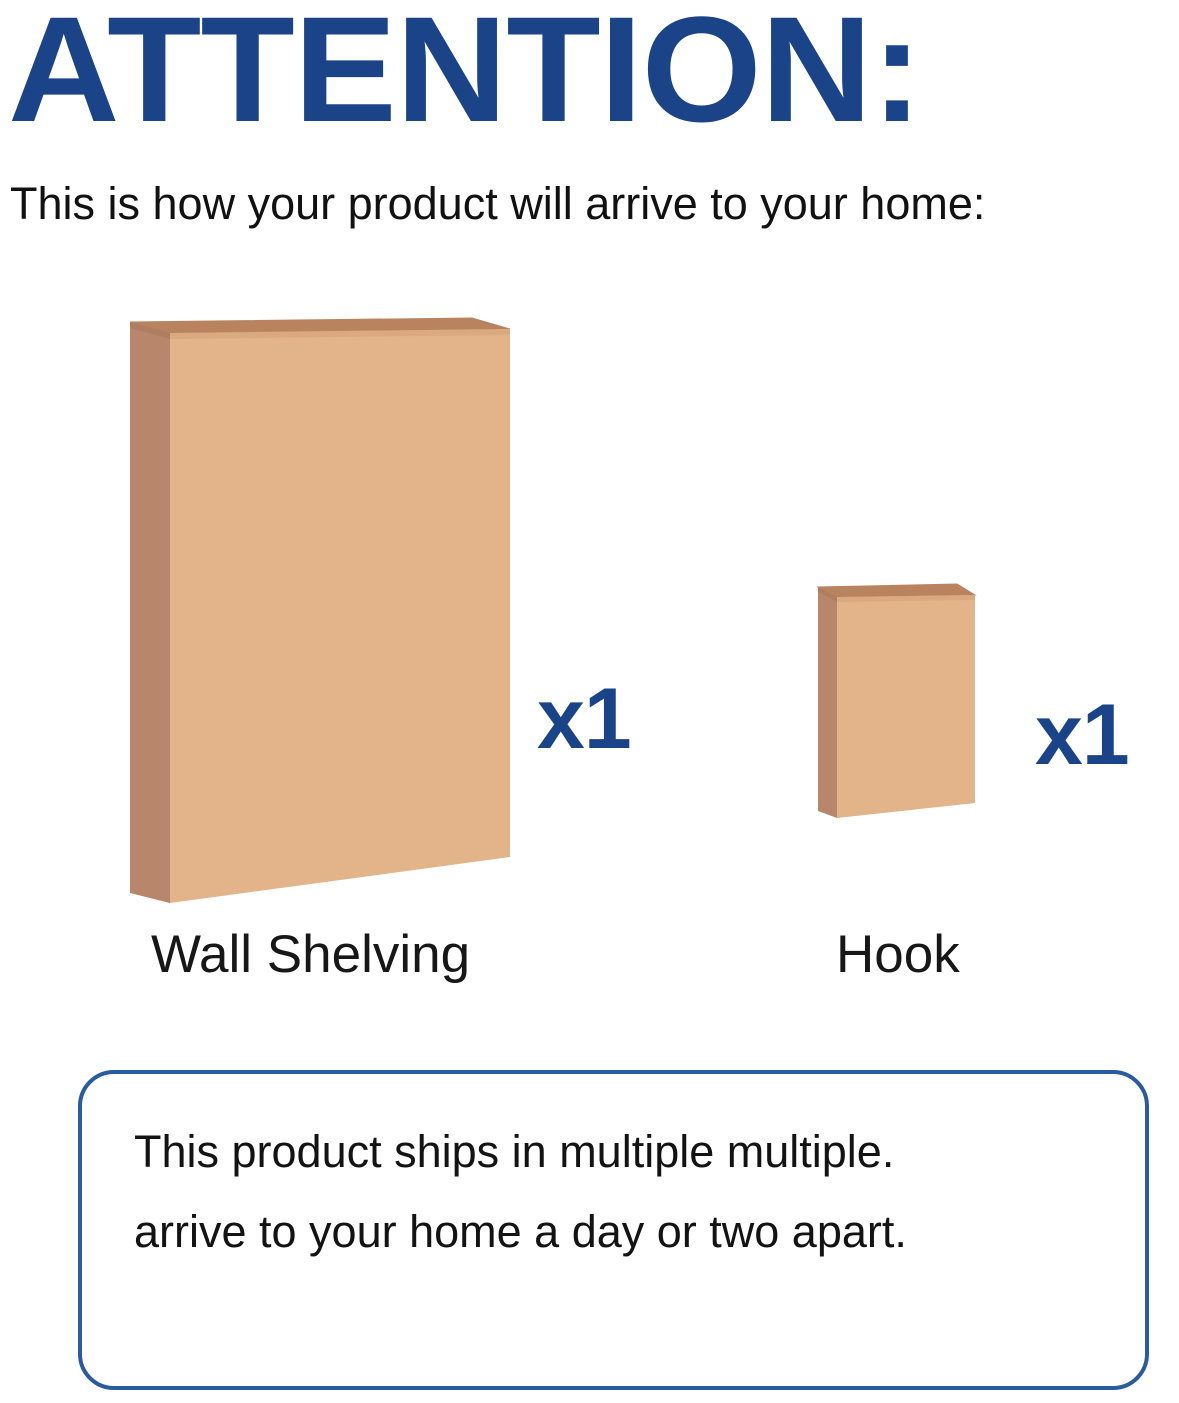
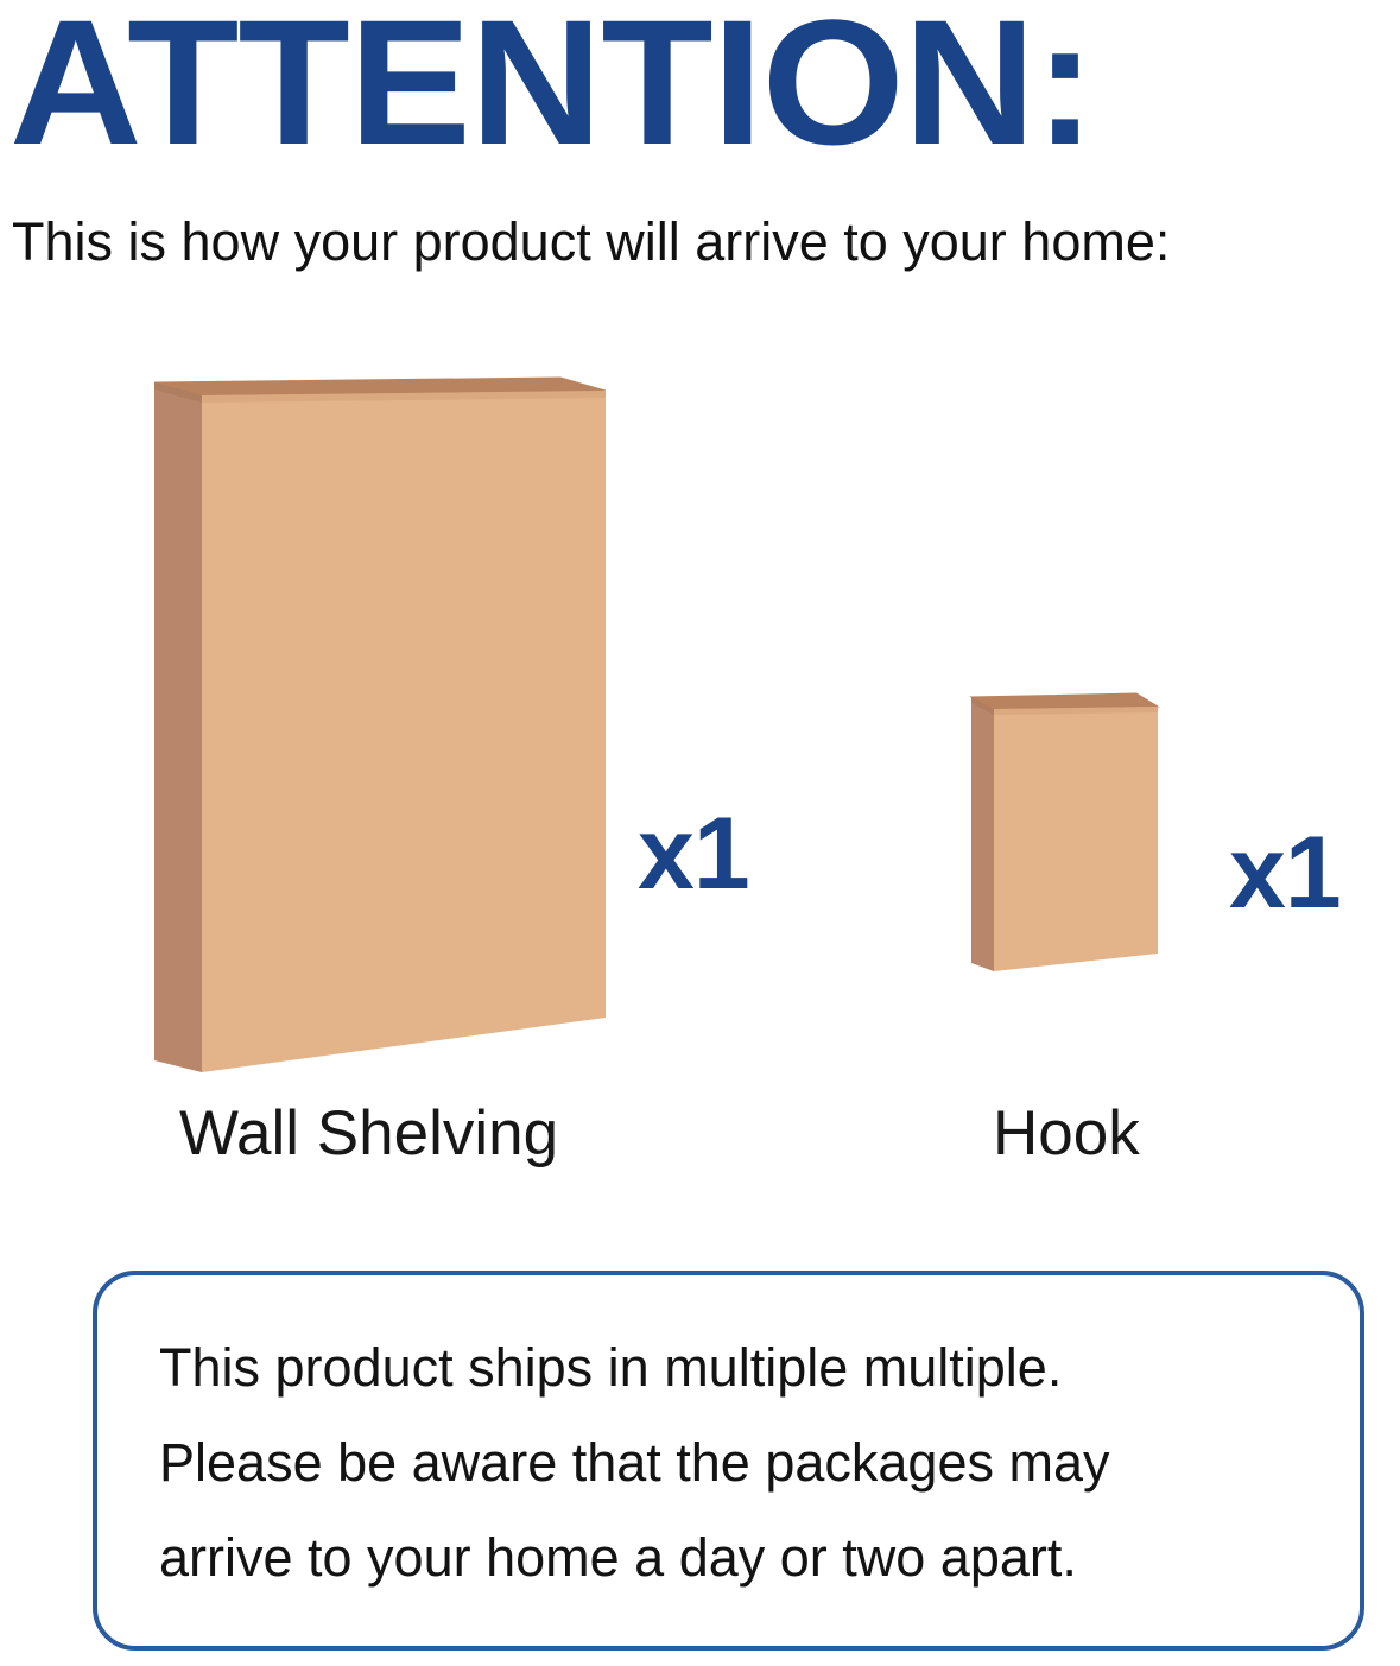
  ATTENTION:
  This is how your product will arrive to your home:
  x1
  Wall Shelving
  x1
  Hook
  This product ships in multiple multiple.
+ Please be aware that the packages may
  arrive to your home a day or two apart.
